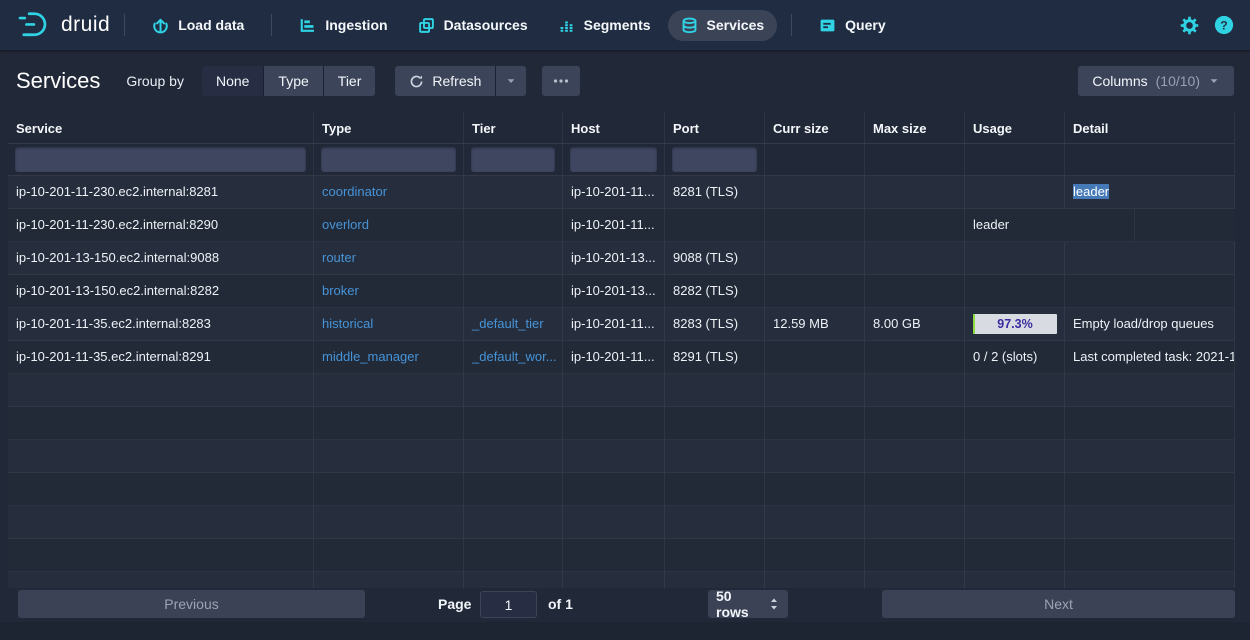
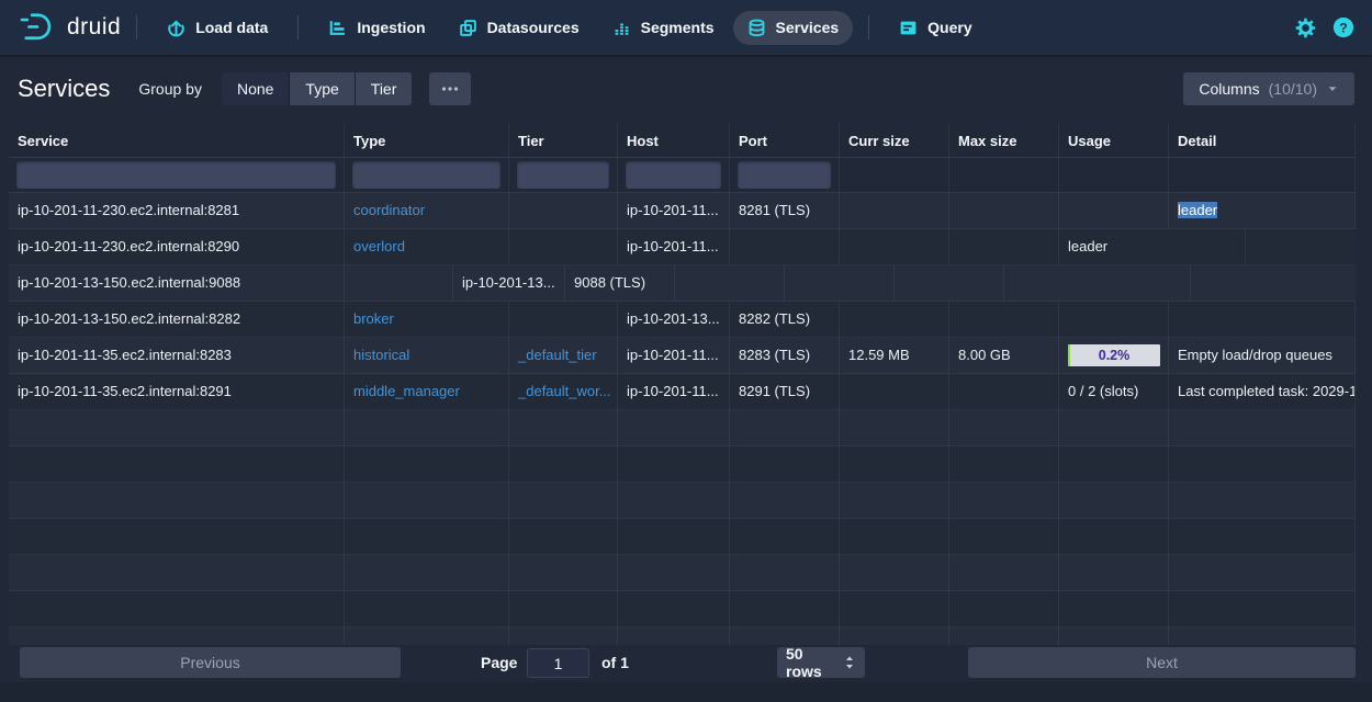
  druid
  Load data
  Ingestion
  Datasources
  Segments
  Services
  Query
  ?
  Services
  Group by
  None
  Type
  Tier
- Refresh
  Columns
  (10/10)
  Service
  Type
  Tier
  Host
  Port
  Curr size
  Max size
  Usage
  Detail
  ip-10-201-11-230.ec2.internal:8281
  coordinator
  ip-10-201-11...
  8281 (TLS)
  leader
  ip-10-201-11-230.ec2.internal:8290
  overlord
  ip-10-201-11...
  leader
  ip-10-201-13-150.ec2.internal:9088
- router
  ip-10-201-13...
  9088 (TLS)
  ip-10-201-13-150.ec2.internal:8282
  broker
  ip-10-201-13...
  8282 (TLS)
  ip-10-201-11-35.ec2.internal:8283
  historical
  _default_tier
  ip-10-201-11...
  8283 (TLS)
  12.59 MB
  8.00 GB
- 97.3%
+ 0.2%
  Empty load/drop queues
  ip-10-201-11-35.ec2.internal:8291
  middle_manager
  _default_wor...
  ip-10-201-11...
  8291 (TLS)
  0 / 2 (slots)
- Last completed task: 2021-1
+ Last completed task: 2029-1
  Previous
  Page
  1
  of 1
  50 rows
  Next
